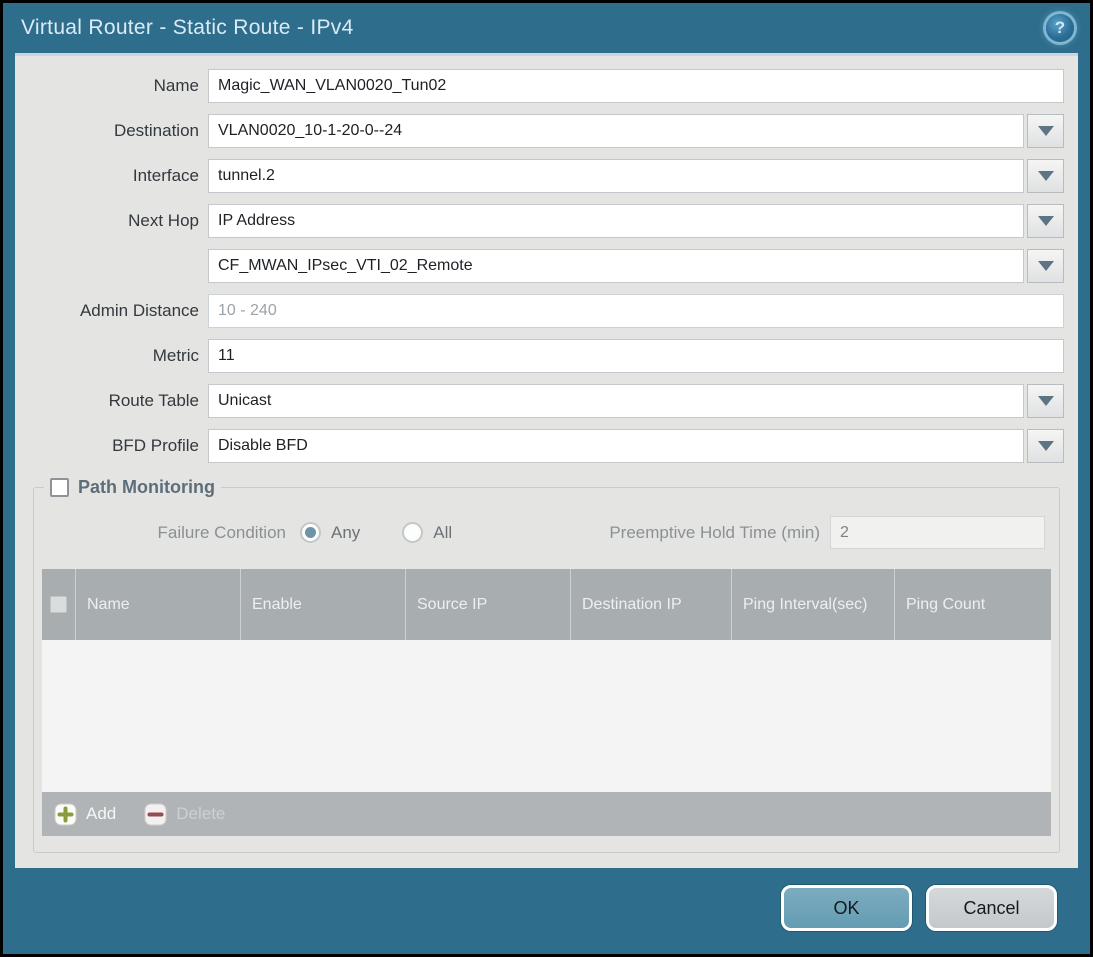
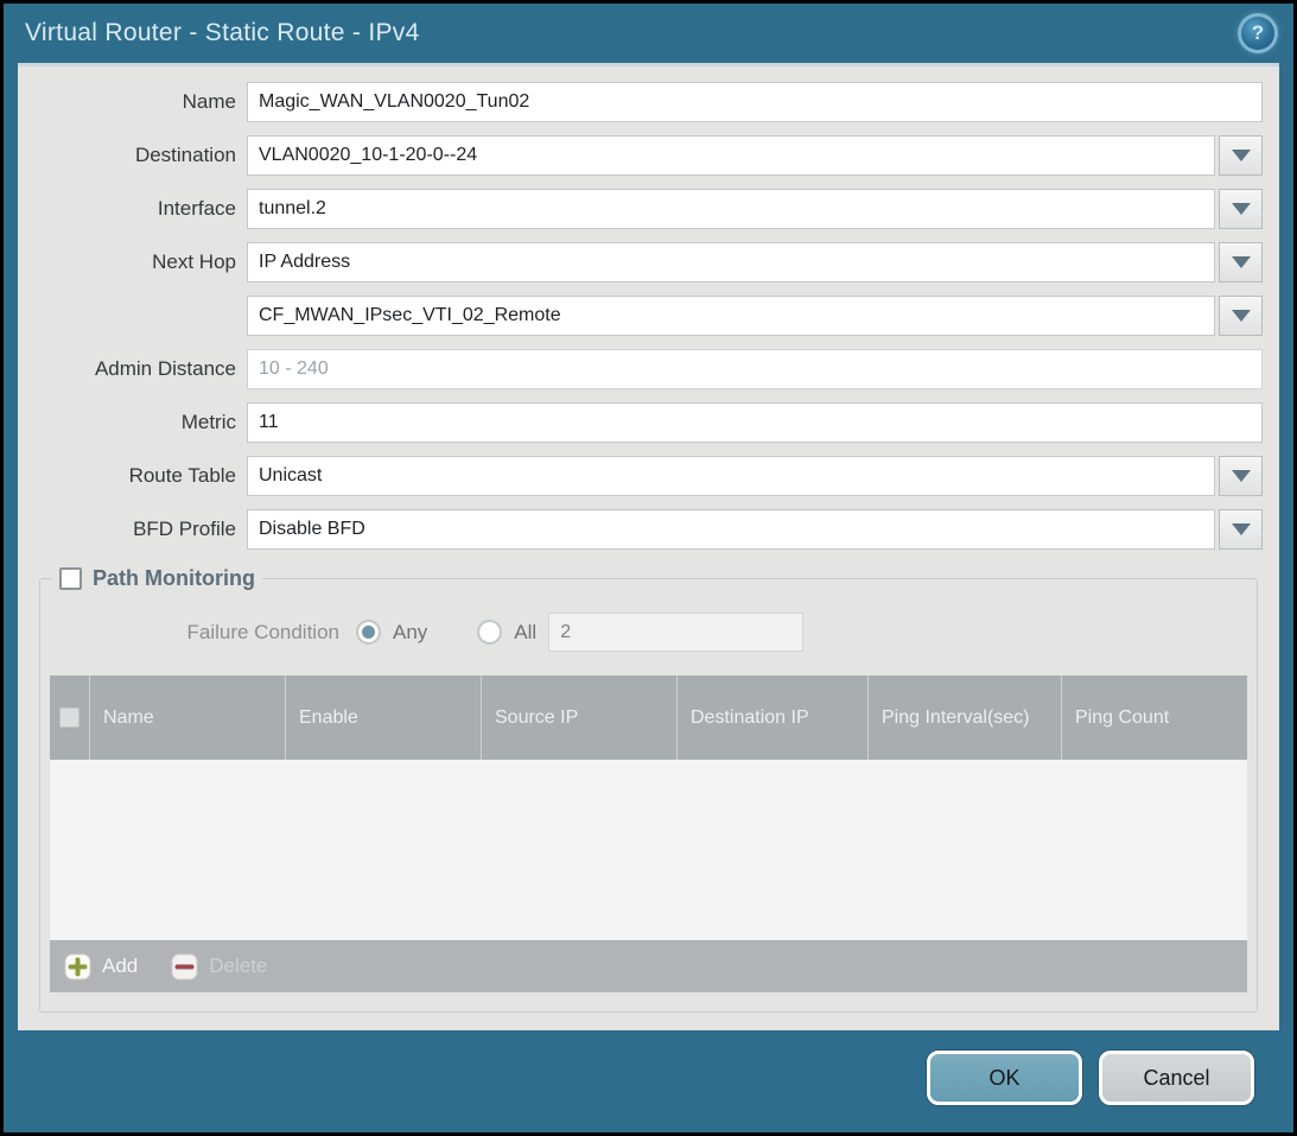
  Virtual Router - Static Route - IPv4
  ?
  Name
  Magic_WAN_VLAN0020_Tun02
  Destination
  VLAN0020_10-1-20-0--24
  Interface
  tunnel.2
  Next Hop
  IP Address
  CF_MWAN_IPsec_VTI_02_Remote
  Admin Distance
  10 - 240
  Metric
  11
  Route Table
  Unicast
  BFD Profile
  Disable BFD
  Path Monitoring
  Failure Condition
  Any
  All
- Preemptive Hold Time (min)
  2
  Name
  Enable
  Source IP
  Destination IP
  Ping Interval(sec)
  Ping Count
  Add
  Delete
  OK
  Cancel
